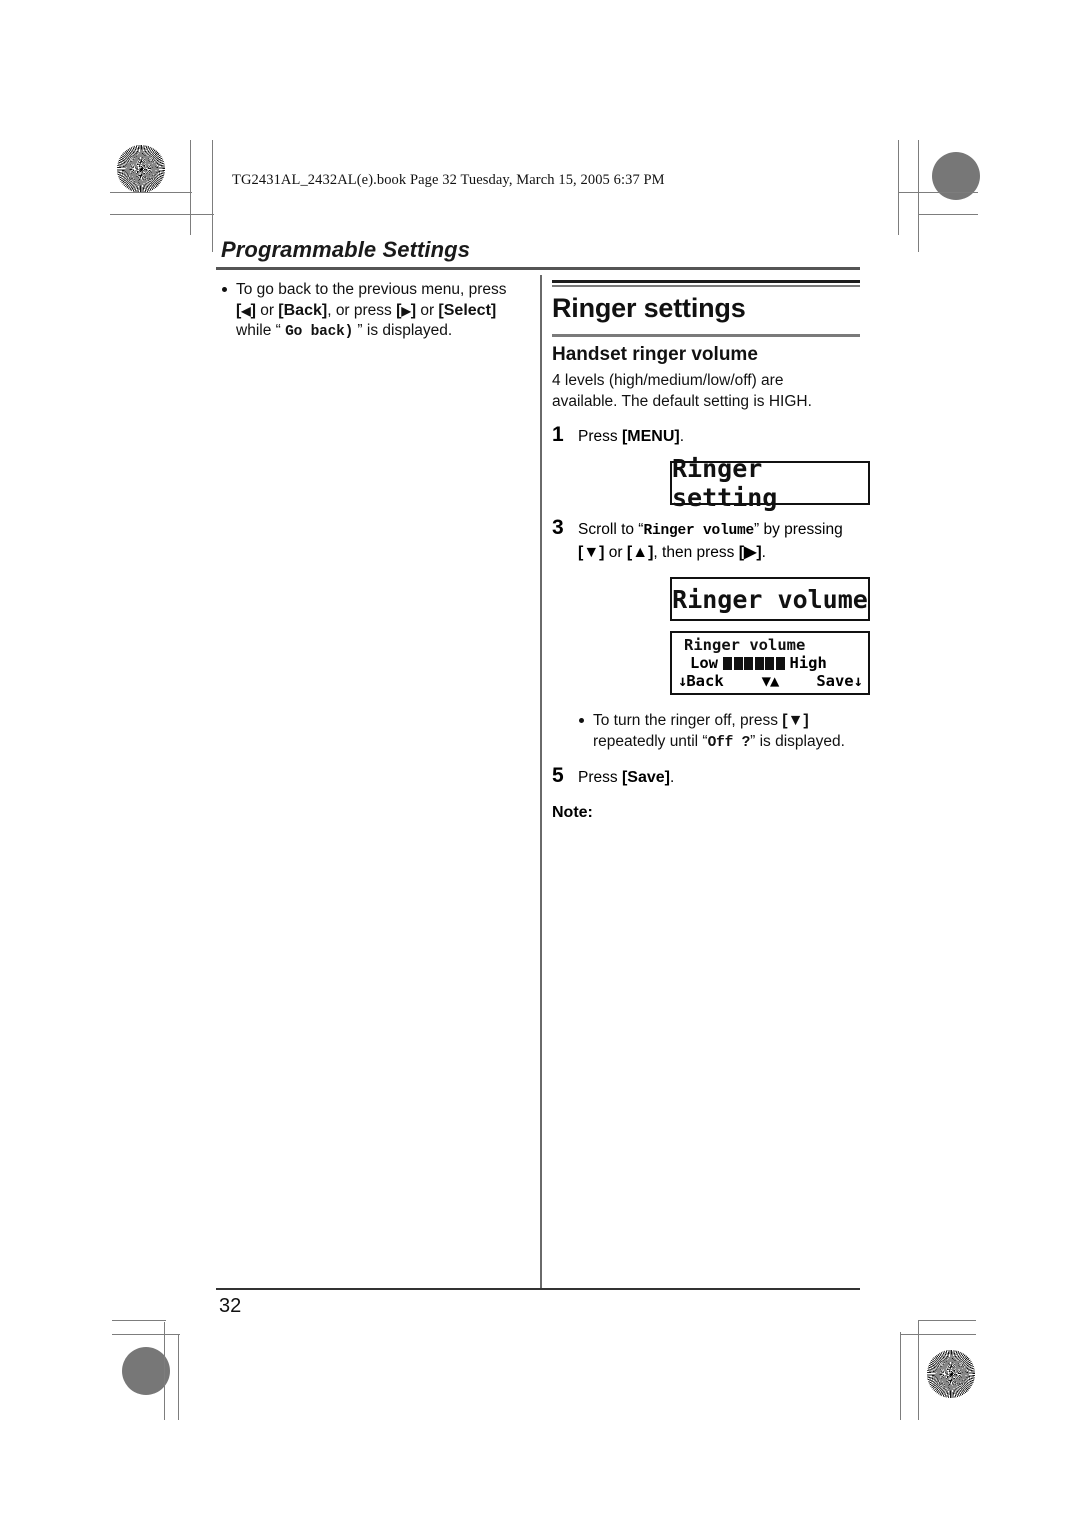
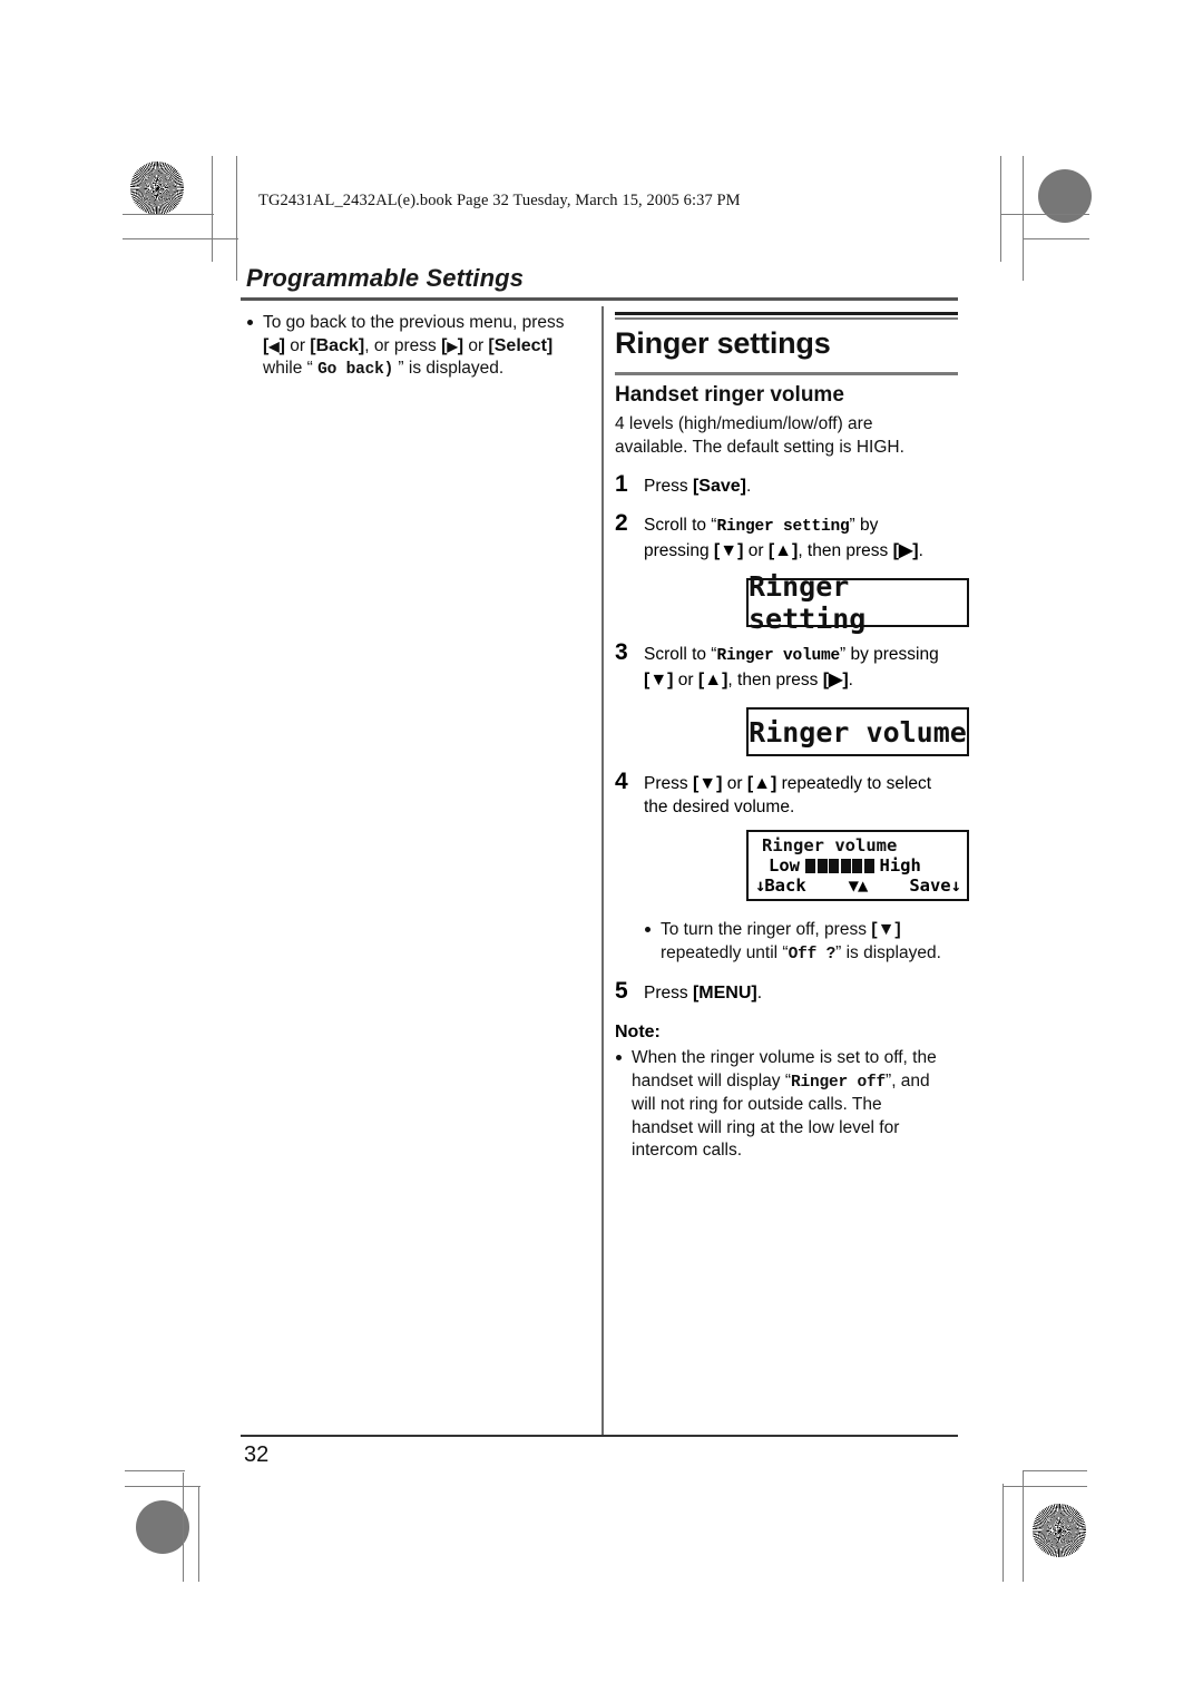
  TG2431AL_2432AL(e).book Page 32 Tuesday, March 15, 2005 6:37 PM
  Programmable Settings
  To go back to the previous menu, press
  [◀] or [Back], or press [▶] or [Select]
  while “ Go back) ” is displayed.
  Ringer settings
  Handset ringer volume
  4 levels (high/medium/low/off) are
  available. The default setting is HIGH.
  1
- Press [MENU].
+ Press [Save].
+ 2
+ Scroll to “Ringer setting” by
+ pressing [▼] or [▲], then press [▶].
  Ringer setting
  3
  Scroll to “Ringer volume” by pressing
  [▼] or [▲], then press [▶].
  Ringer volume
+ 4
+ Press [▼] or [▲] repeatedly to select
+ the desired volume.
  Ringer volume
  Low
  High
  ↓Back
  ▼▲
  Save↓
  To turn the ringer off, press [▼]
  repeatedly until “Off ?” is displayed.
  5
- Press [Save].
+ Press [MENU].
  Note:
+ When the ringer volume is set to off, the
+ handset will display “Ringer off”, and
+ will not ring for outside calls. The
+ handset will ring at the low level for
+ intercom calls.
  32
